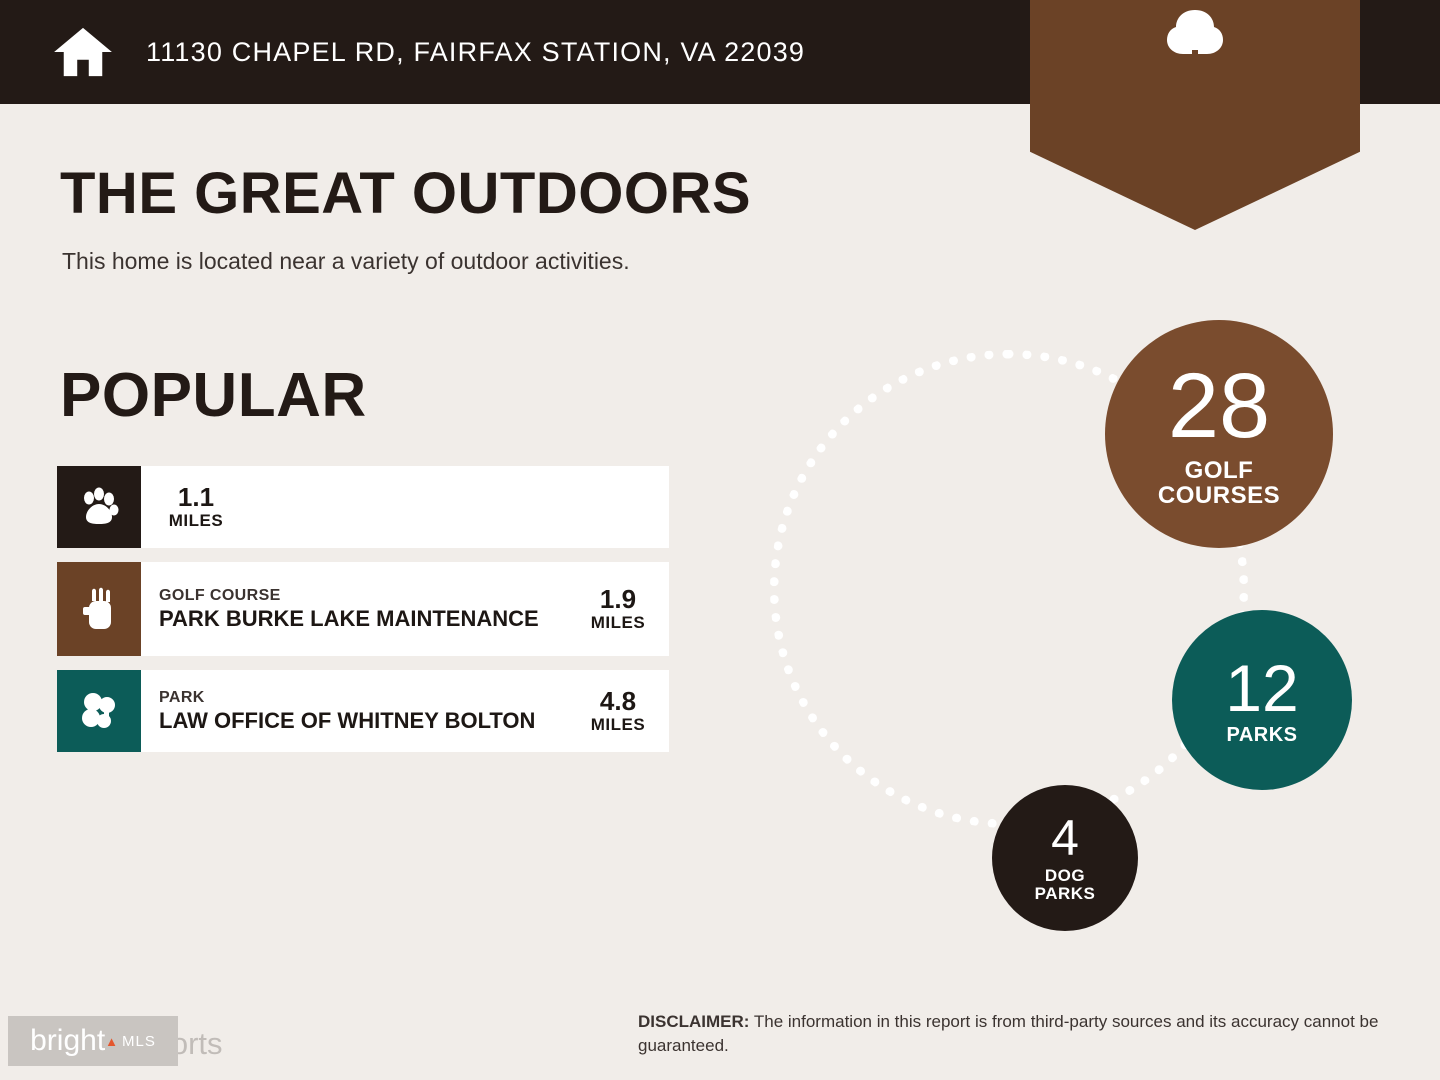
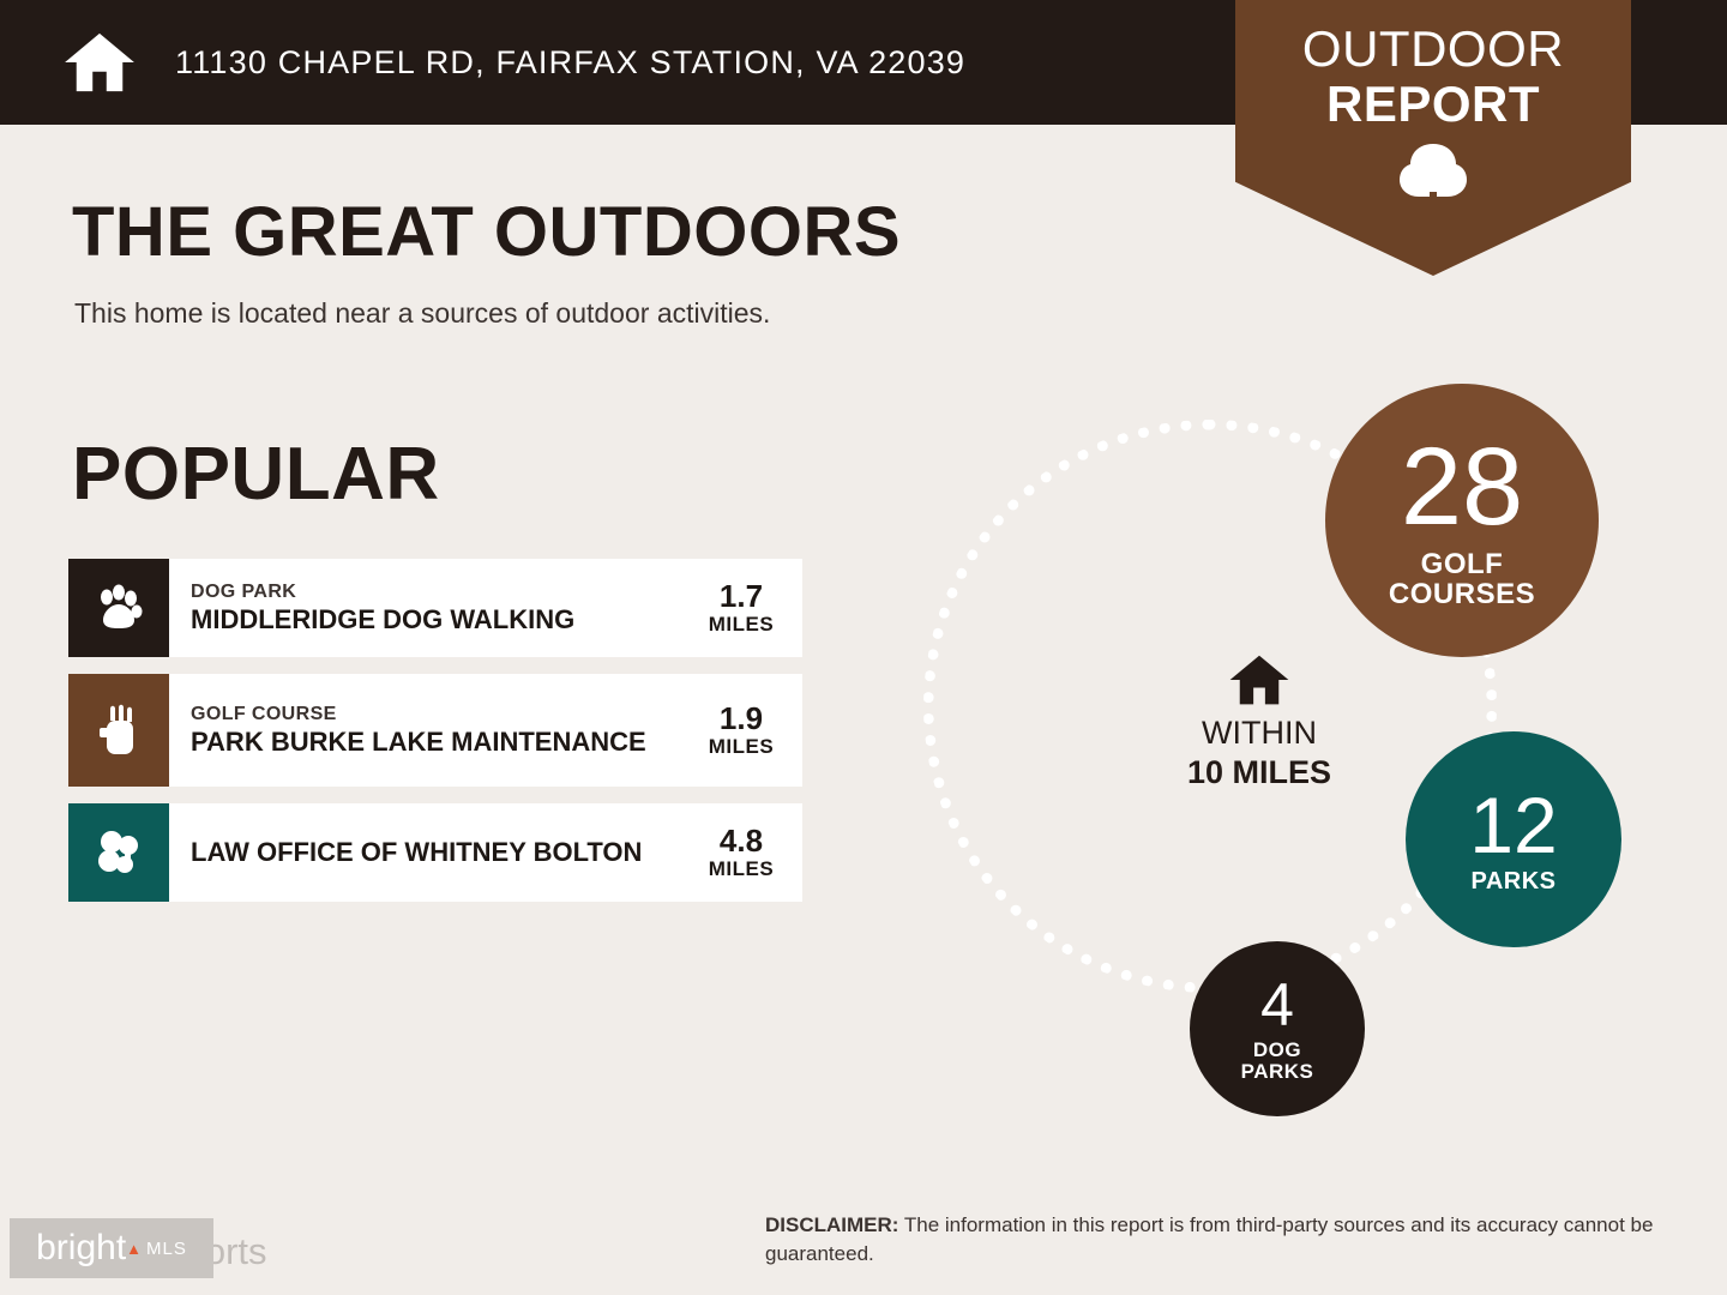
  11130 CHAPEL RD, FAIRFAX STATION, VA 22039
+ OUTDOOR
+ REPORT
  THE GREAT OUTDOORS
- This home is located near a variety of outdoor activities.
+ This home is located near a sources of outdoor activities.
  POPULAR
+ DOG PARK
+ MIDDLERIDGE DOG WALKING
- 1.1
+ 1.7
  MILES
  GOLF COURSE
  PARK BURKE LAKE MAINTENANCE
  1.9
  MILES
- PARK
  LAW OFFICE OF WHITNEY BOLTON
  4.8
  MILES
+ WITHIN
+ 10 MILES
  28
  GOLF
  COURSES
  12
  PARKS
  4
  DOG
  PARKS
  DISCLAIMER: The information in this report is from third-party sources and its accuracy cannot be guaranteed.
  bright
  ▲
  MLS
